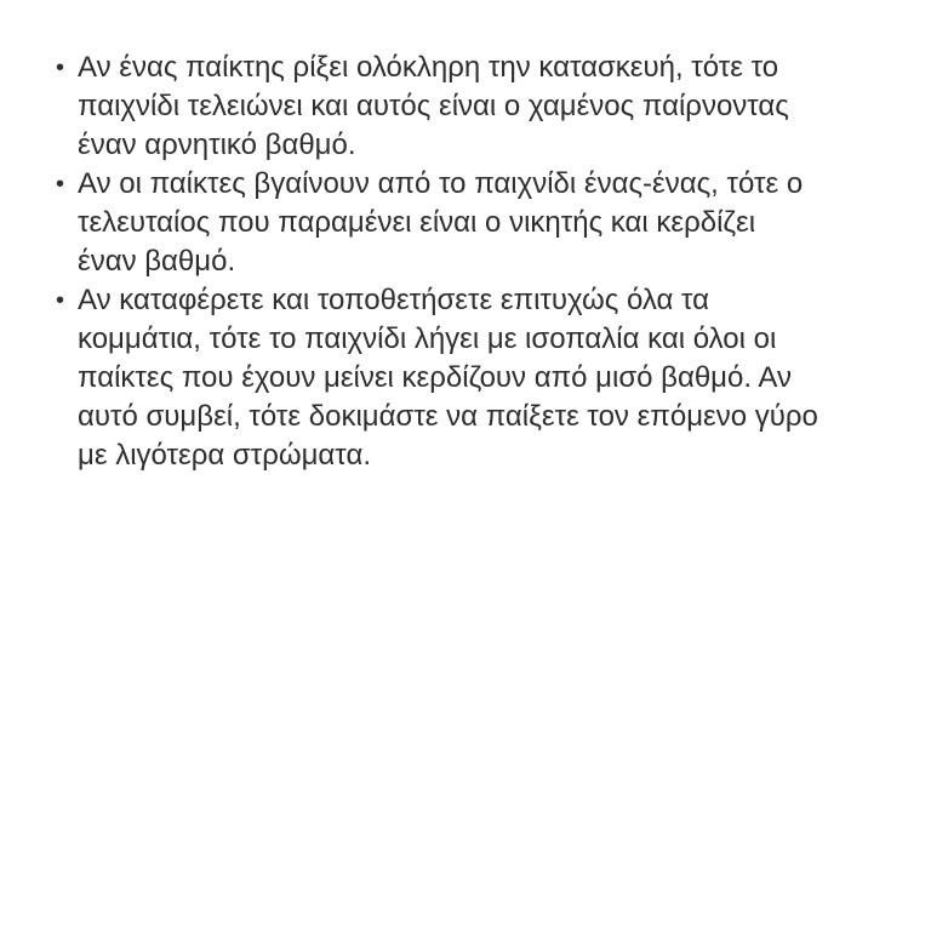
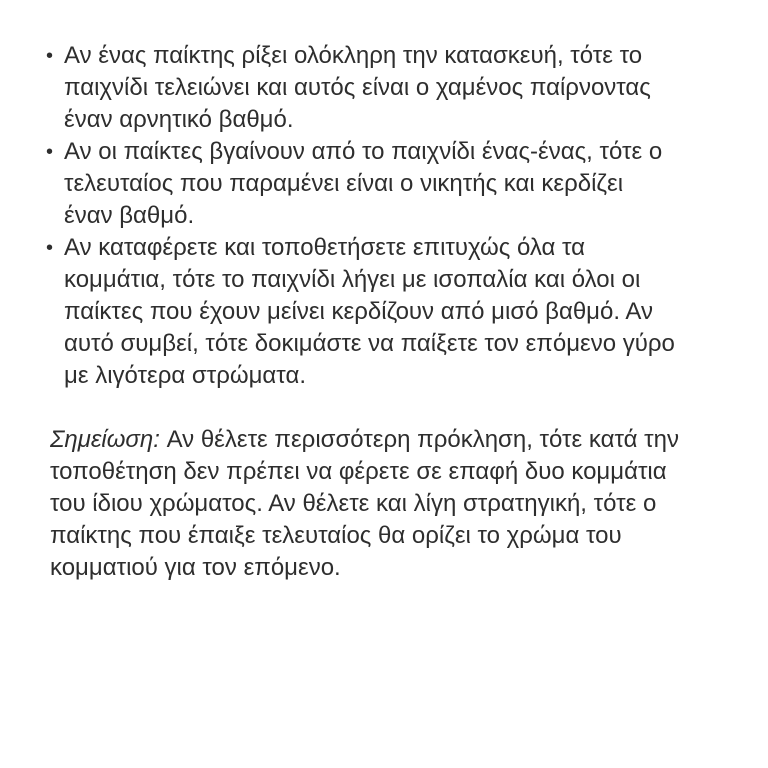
  •
  Αν ένας παίκτης ρίξει ολόκληρη την κατασκευή, τότε το
  παιχνίδι τελειώνει και αυτός είναι ο χαμένος παίρνοντας
  έναν αρνητικό βαθμό.
  •
  Αν οι παίκτες βγαίνουν από το παιχνίδι ένας-ένας, τότε ο
  τελευταίος που παραμένει είναι ο νικητής και κερδίζει
  έναν βαθμό.
  •
  Αν καταφέρετε και τοποθετήσετε επιτυχώς όλα τα
  κομμάτια, τότε το παιχνίδι λήγει με ισοπαλία και όλοι οι
  παίκτες που έχουν μείνει κερδίζουν από μισό βαθμό. Αν
  αυτό συμβεί, τότε δοκιμάστε να παίξετε τον επόμενο γύρο
  με λιγότερα στρώματα.
+ Σημείωση: Αν θέλετε περισσότερη πρόκληση, τότε κατά την
+ τοποθέτηση δεν πρέπει να φέρετε σε επαφή δυο κομμάτια
+ του ίδιου χρώματος. Αν θέλετε και λίγη στρατηγική, τότε ο
+ παίκτης που έπαιξε τελευταίος θα ορίζει το χρώμα του
+ κομματιού για τον επόμενο.
